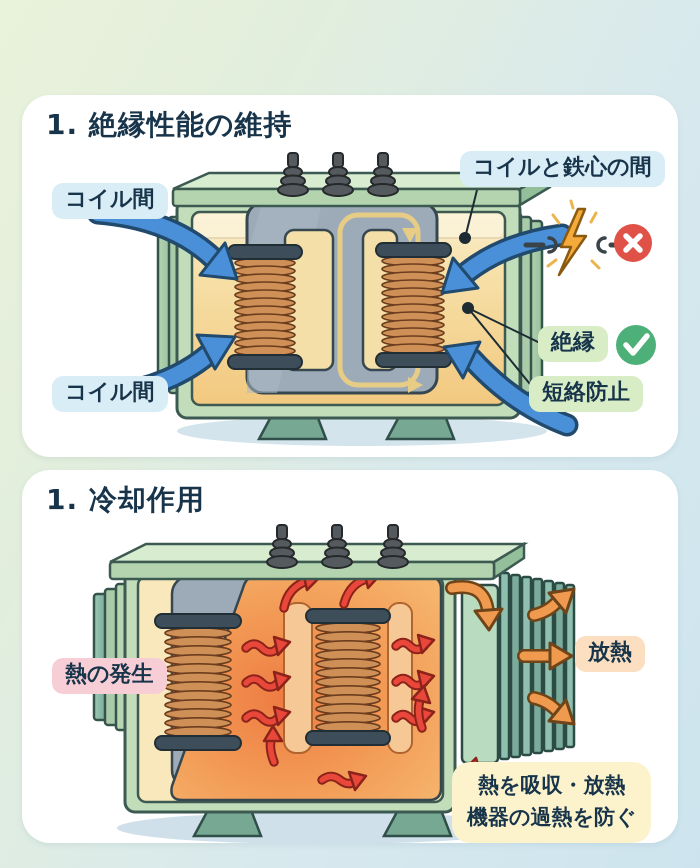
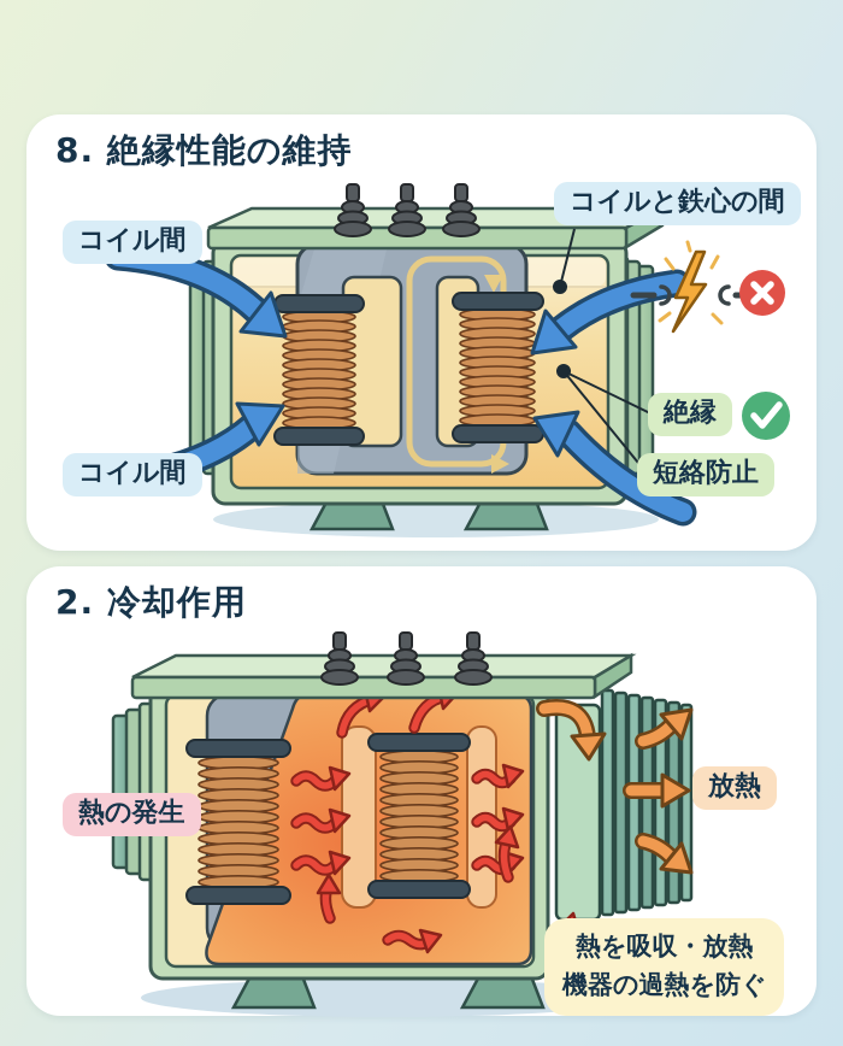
- 1. 絶縁性能の維持
+ 8. 絶縁性能の維持
  コイル間
  コイル間
  コイルと鉄心の間
  絶縁
  短絡防止
- 1. 冷却作用
+ 2. 冷却作用
  熱の発生
  放熱
  熱を吸収・放熱
  機器の過熱を防ぐ
